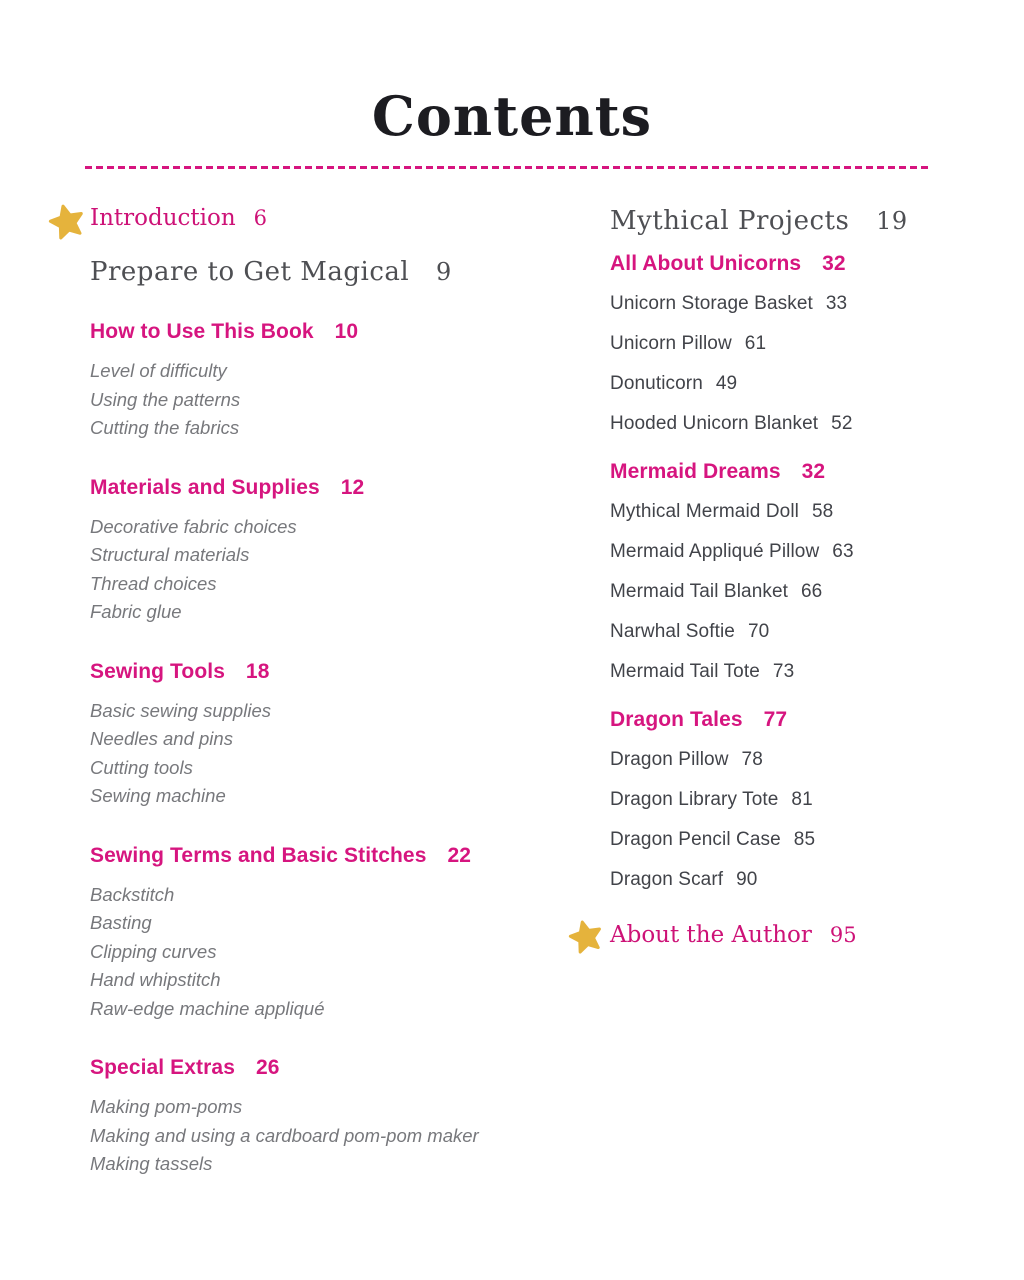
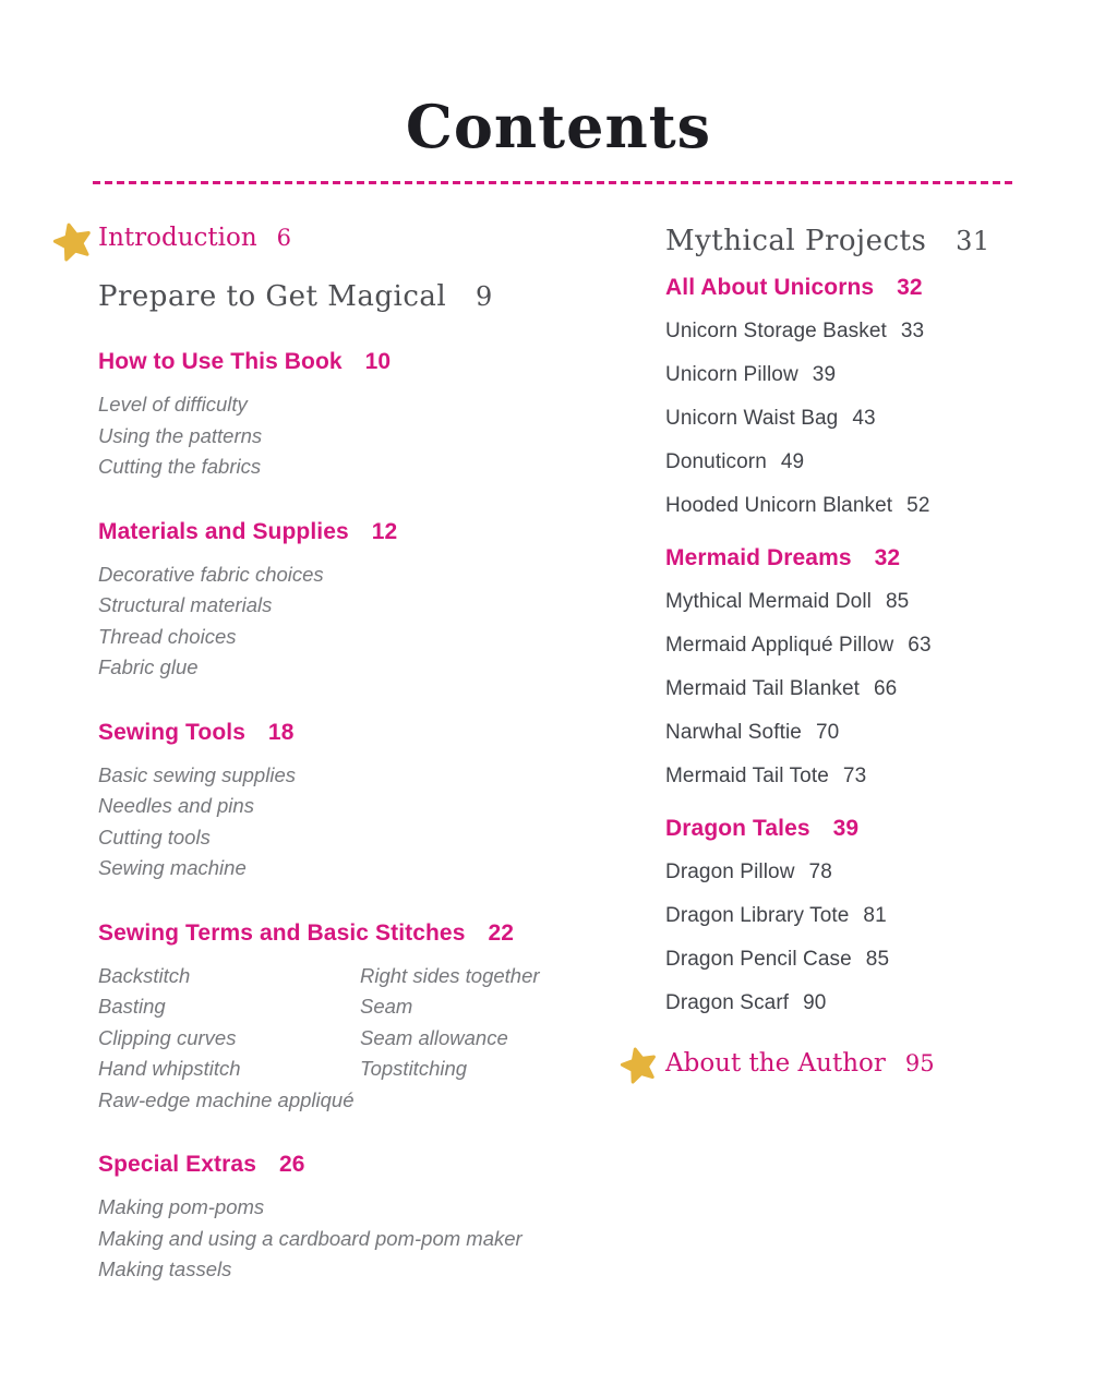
  Contents
  Introduction
  6
  Prepare to Get Magical 9
  How to Use This Book 10
  Level of difficulty
  Using the patterns
  Cutting the fabrics
  Materials and Supplies 12
  Decorative fabric choices
  Structural materials
  Thread choices
  Fabric glue
  Sewing Tools 18
  Basic sewing supplies
  Needles and pins
  Cutting tools
  Sewing machine
  Sewing Terms and Basic Stitches 22
  Backstitch
  Basting
  Clipping curves
  Hand whipstitch
  Raw-edge machine appliqué
+ Right sides together
+ Seam
+ Seam allowance
+ Topstitching
  Special Extras 26
  Making pom-poms
  Making and using a cardboard pom-pom maker
  Making tassels
- Mythical Projects 19
+ Mythical Projects 31
  All About Unicorns 32
  Unicorn Storage Basket 33
- Unicorn Pillow 61
+ Unicorn Pillow 39
+ Unicorn Waist Bag 43
  Donuticorn 49
  Hooded Unicorn Blanket 52
  Mermaid Dreams 32
- Mythical Mermaid Doll 58
+ Mythical Mermaid Doll 85
  Mermaid Appliqué Pillow 63
  Mermaid Tail Blanket 66
  Narwhal Softie 70
  Mermaid Tail Tote 73
- Dragon Tales 77
+ Dragon Tales 39
  Dragon Pillow 78
  Dragon Library Tote 81
  Dragon Pencil Case 85
  Dragon Scarf 90
  About the Author
  95
